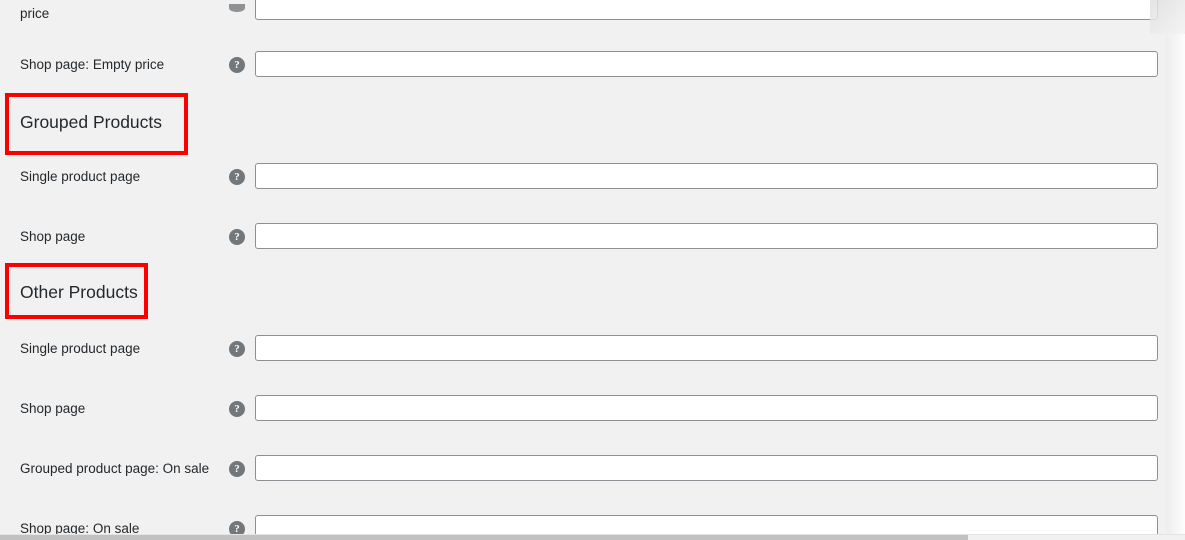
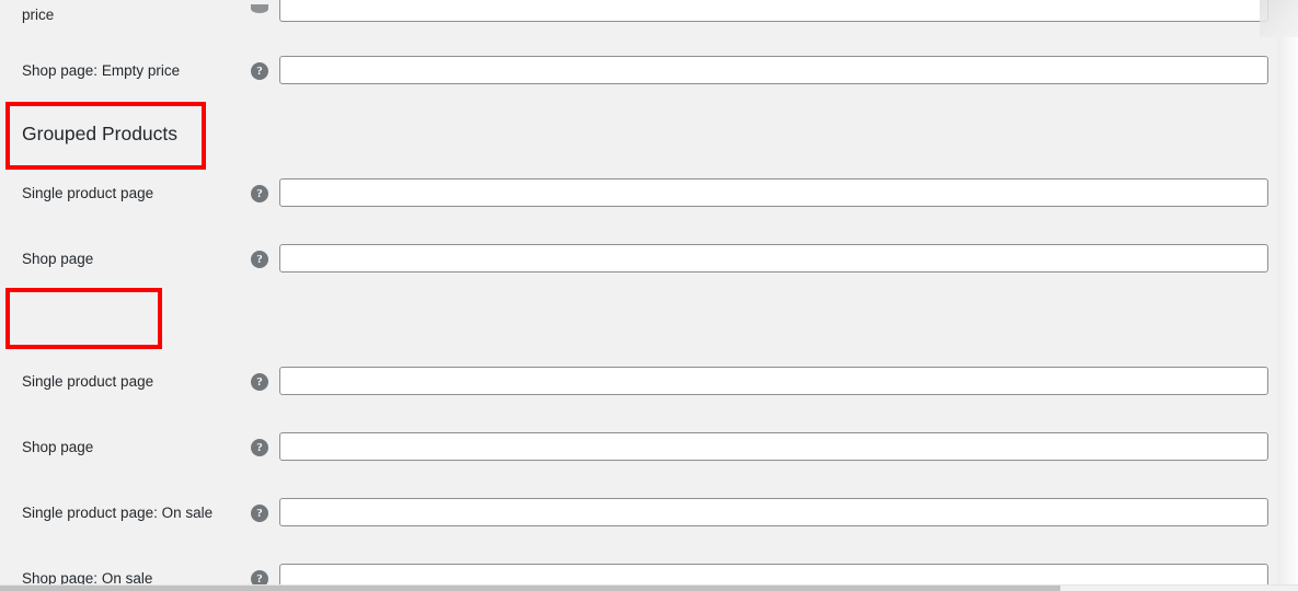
  price
  Shop page: Empty price
  ?
  Grouped Products
  Single product page
  ?
  Shop page
  ?
- Other Products
  Single product page
  ?
  Shop page
  ?
- Grouped product page: On sale
+ Single product page: On sale
  ?
  Shop page: On sale
  ?
